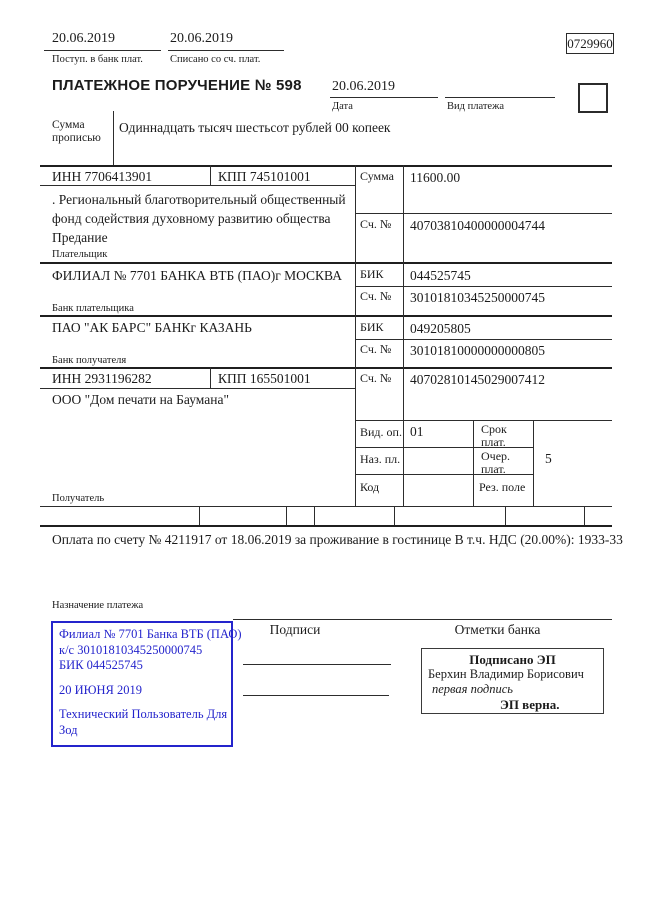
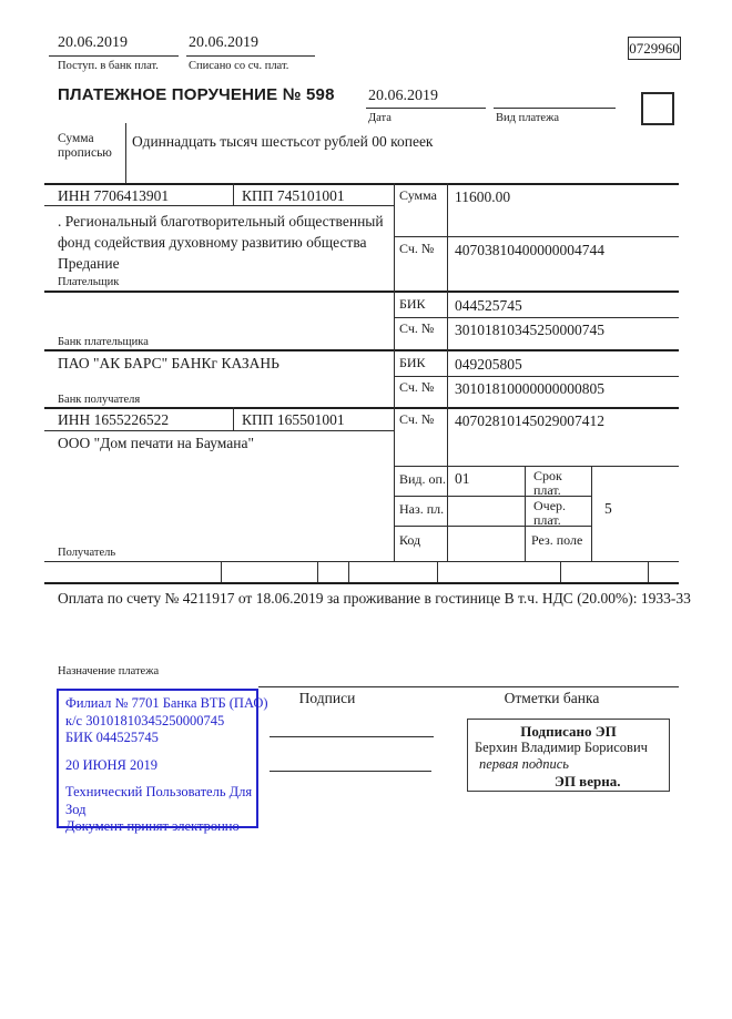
  20.06.2019
  Поступ. в банк плат.
  20.06.2019
  Списано со сч. плат.
  0729960
  ПЛАТЕЖНОЕ ПОРУЧЕНИЕ № 598
  20.06.2019
  Дата
  Вид платежа
  Сумма прописью
  Одиннадцать тысяч шестьсот рублей 00 копеек
  ИНН 7706413901
  КПП 745101001
  Сумма
  11600.00
  . Региональный благотворительный общественный фонд содействия духовному развитию общества Предание
  Сч. №
  40703810400000004744
  Плательщик
- ФИЛИАЛ № 7701 БАНКА ВТБ (ПАО)г МОСКВА
  БИК
  044525745
  Сч. №
  30101810345250000745
  Банк плательщика
  ПАО "АК БАРС" БАНКг КАЗАНЬ
  БИК
  049205805
  Сч. №
  30101810000000000805
  Банк получателя
- ИНН 2931196282
+ ИНН 1655226522
  КПП 165501001
  Сч. №
  40702810145029007412
  ООО "Дом печати на Баумана"
  Получатель
  Вид. оп.
  01
  Срок плат.
  Наз. пл.
  Очер. плат.
  5
  Код
  Рез. поле
  Оплата по счету № 4211917 от 18.06.2019 за проживание в гостинице В т.ч. НДС (20.00%): 1933-33
  Назначение платежа
  Подписи
  Отметки банка
  Филиал № 7701 Банка ВТБ (ПАО)
  к/с 30101810345250000745
  БИК 044525745
  20 ИЮНЯ 2019
  Технический Пользователь Для
  Зод
+ Документ принят электронно
  Подписано ЭП
  Берхин Владимир Борисович
  первая подпись
  ЭП верна.
